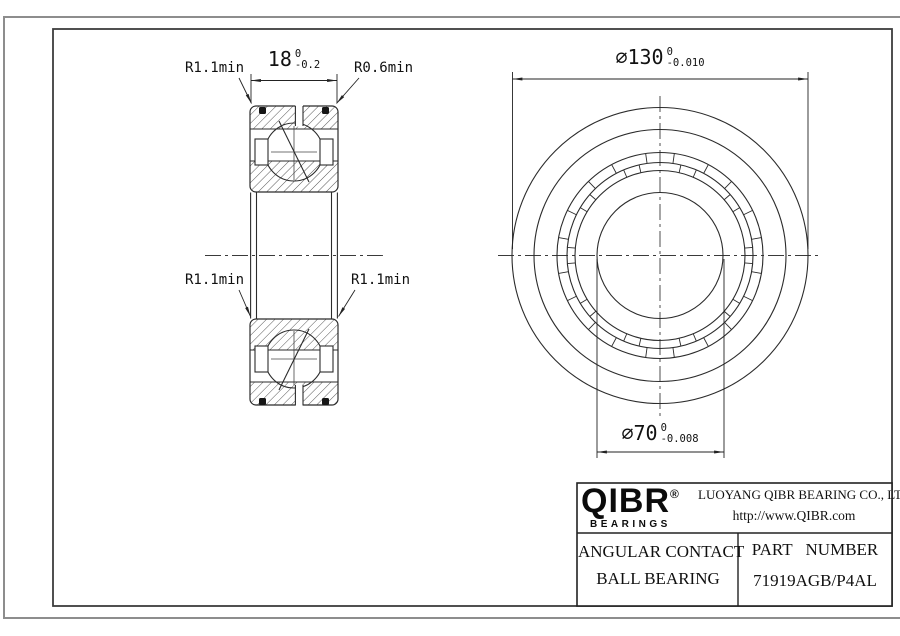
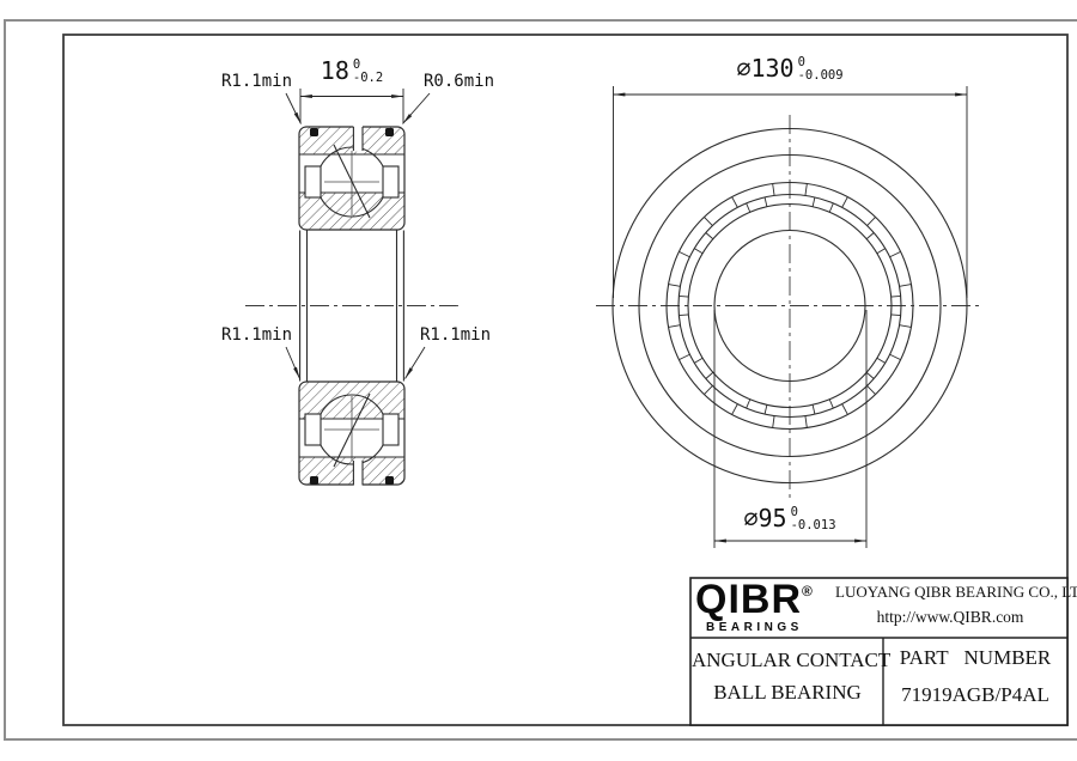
  18
  0
  -0.2
  R1.1min
  R0.6min
  R1.1min
  R1.1min
  ∅130
  0
- -0.010
+ -0.009
- ∅70
+ ∅95
  0
- -0.008
+ -0.013
  QIBR®
  BEARINGS
  LUOYANG QIBR BEARING CO., LT
  http://www.QIBR.com
  ANGULAR CONTAC
  BALL BEARING
  PART NUMBER
  71919AGB/P4AL
